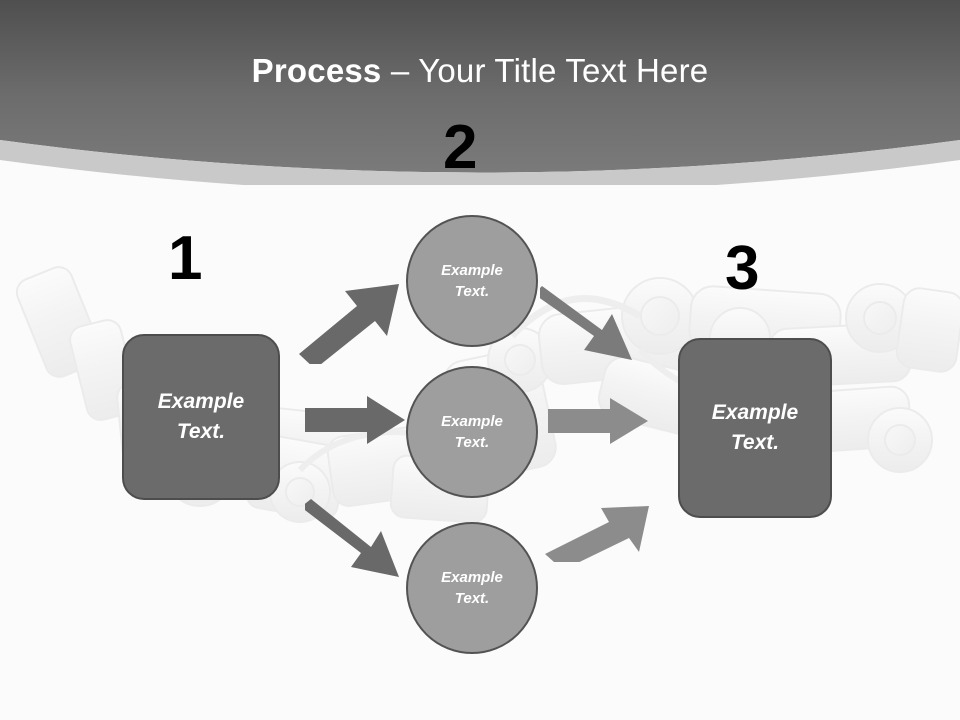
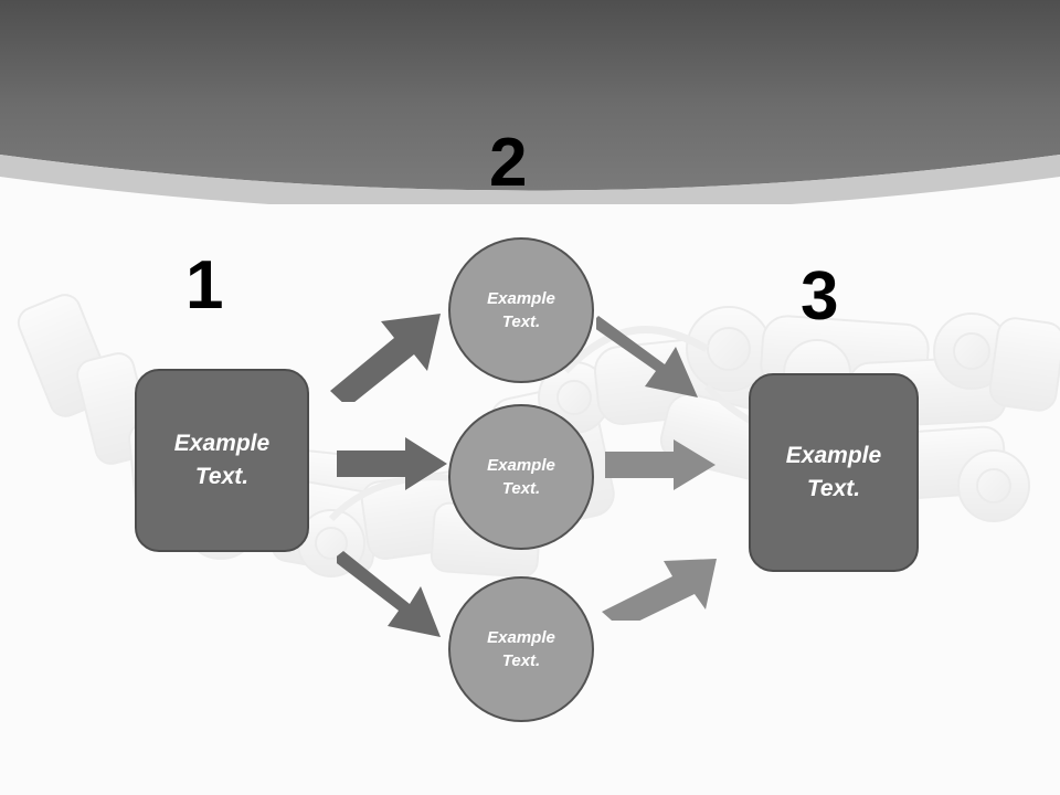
- Process – Your Title Text Here
  1
  2
  3
  Example
  Text.
  Example
  Text.
  Example
  Text.
  Example
  Text.
  Example
  Text.
